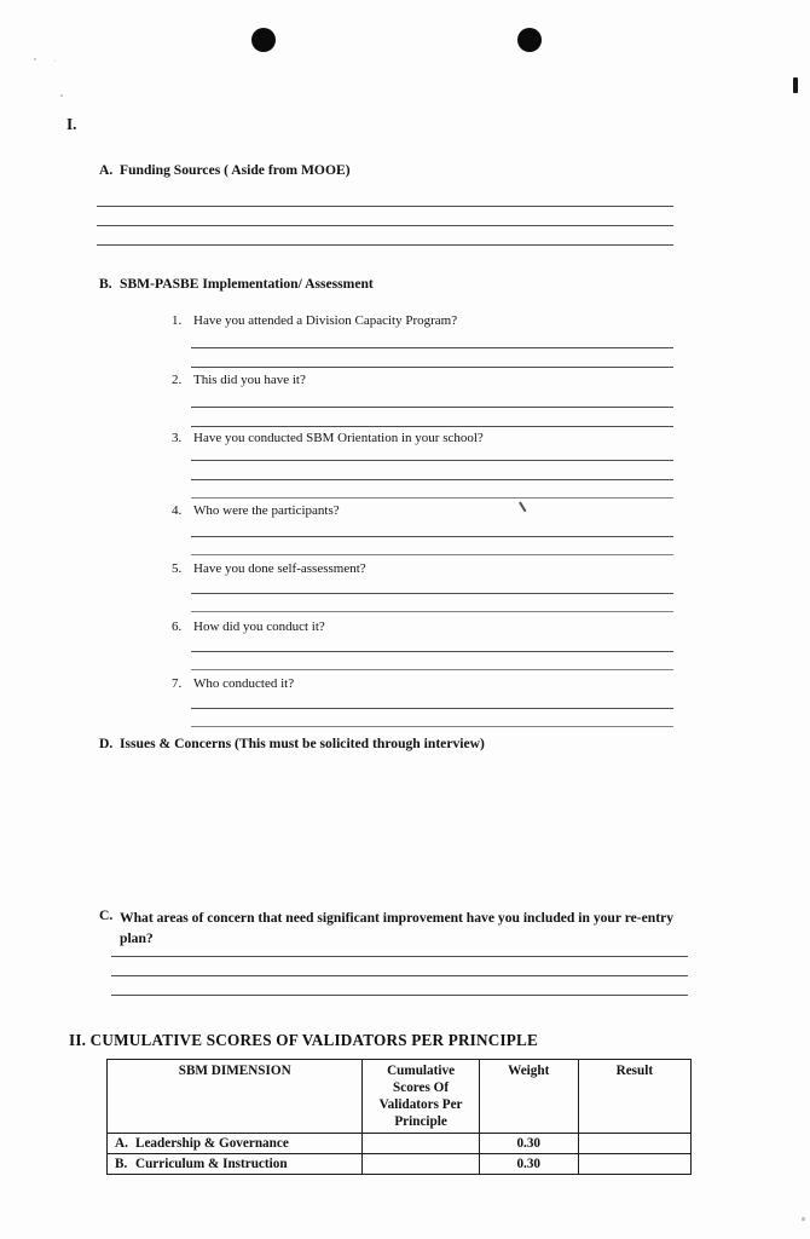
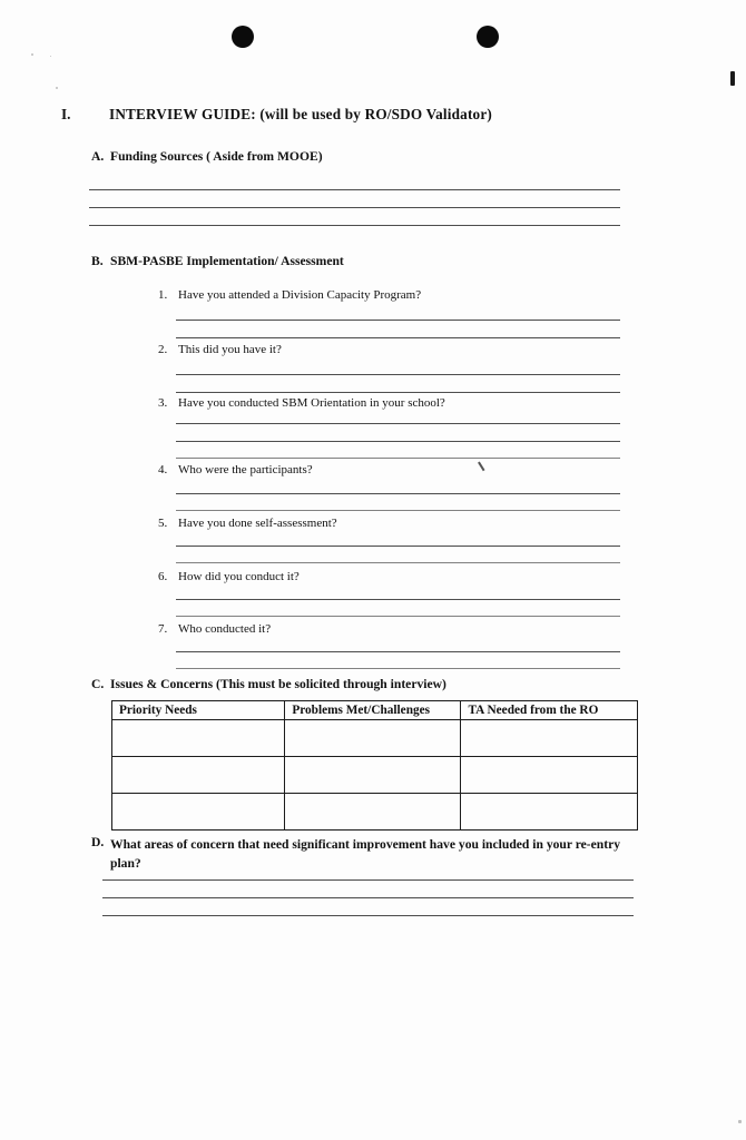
  I.
+ INTERVIEW GUIDE: (will be used by RO/SDO Validator)
  A.
  Funding Sources ( Aside from MOOE)
  B.
  SBM-PASBE Implementation/ Assessment
  1.
  Have you attended a Division Capacity Program?
  2.
  This did you have it?
  3.
  Have you conducted SBM Orientation in your school?
  4.
  Who were the participants?
  5.
  Have you done self-assessment?
  6.
  How did you conduct it?
  7.
  Who conducted it?
- D.
+ C.
  Issues & Concerns (This must be solicited through interview)
+ Priority Needs	Problems Met/Challenges	TA Needed from the RO
- C.
+ D.
  What areas of concern that need significant improvement have you included in your re-entry plan?
- II. CUMULATIVE SCORES OF VALIDATORS PER PRINCIPLE
- SBM DIMENSION	Cumulative Scores Of Validators Per Principle	Weight	Result
- A. Leadership & Governance		0.30
- B. Curriculum & Instruction		0.30
